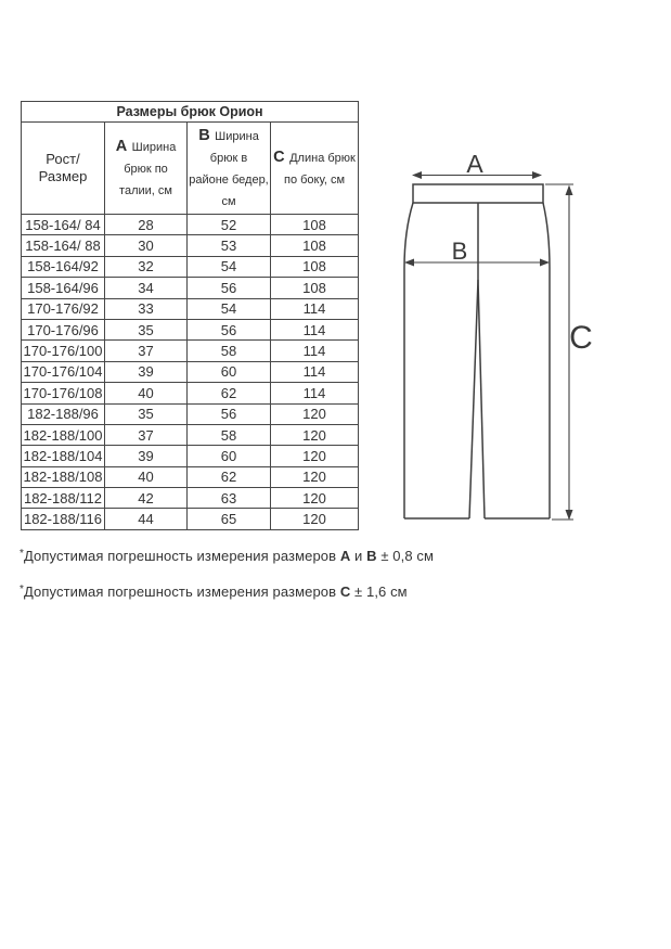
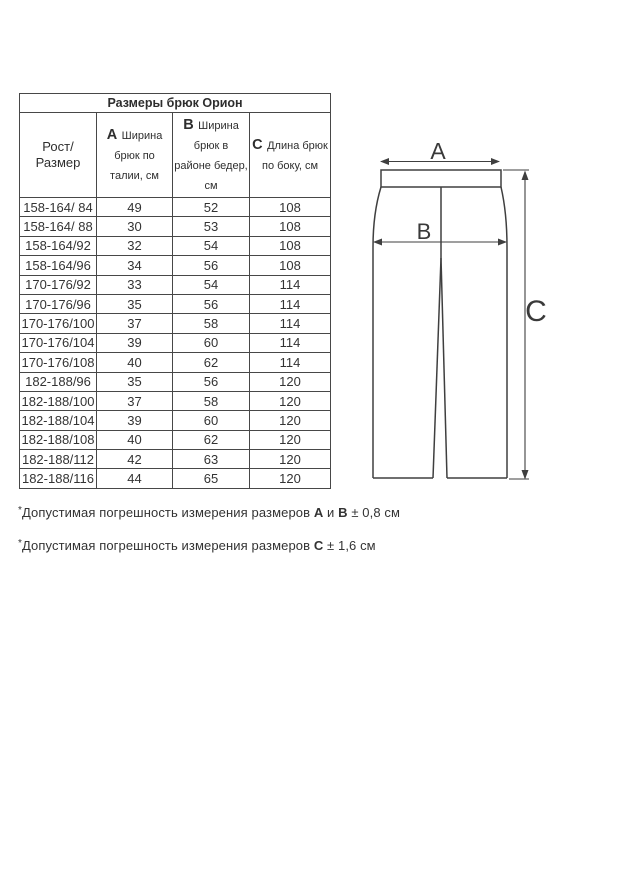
  Размеры брюк Орион
  Рост/Размер	А Ширина брюк по талии, см	В Ширина брюк в районе бедер, см	С Длина брюк по боку, см
- 158-164/ 84	28	52	108
+ 158-164/ 84	49	52	108
  158-164/ 88	30	53	108
  158-164/92	32	54	108
  158-164/96	34	56	108
  170-176/92	33	54	114
  170-176/96	35	56	114
  170-176/100	37	58	114
  170-176/104	39	60	114
  170-176/108	40	62	114
  182-188/96	35	56	120
  182-188/100	37	58	120
  182-188/104	39	60	120
  182-188/108	40	62	120
  182-188/112	42	63	120
  182-188/116	44	65	120
  A
  B
  C
  *Допустимая погрешность измерения размеров А и В ± 0,8 см
  *Допустимая погрешность измерения размеров С ± 1,6 см
